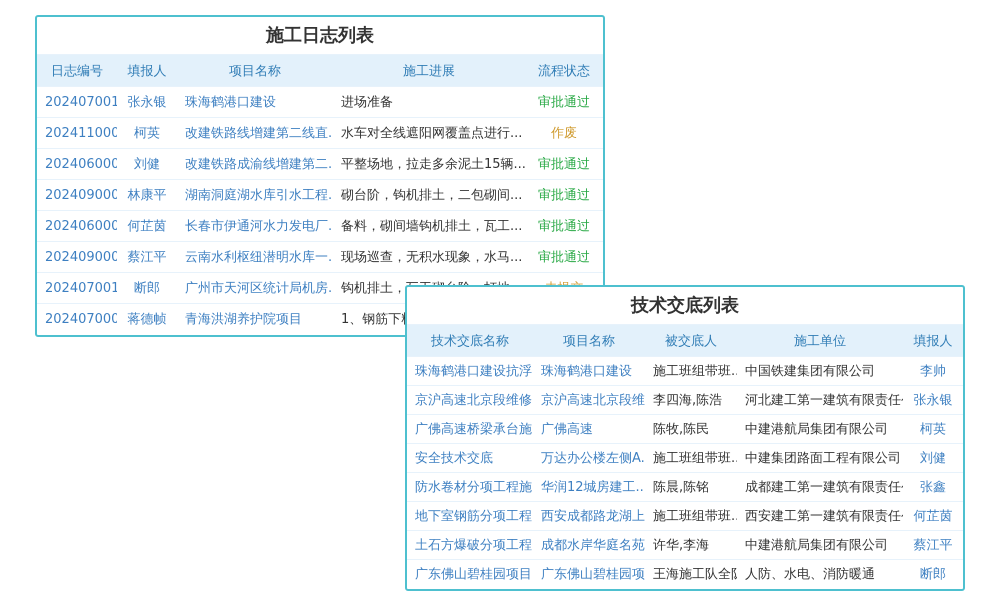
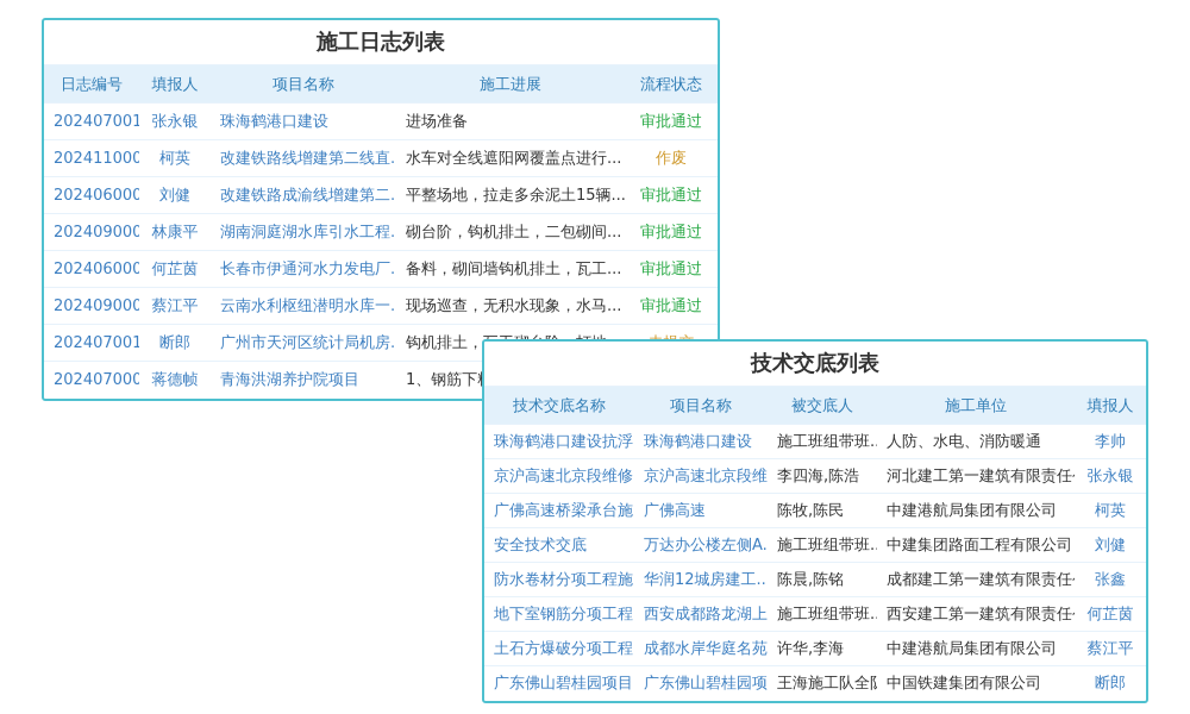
  施工日志列表
  	日志编号	填报人	项目名称	施工进展	流程状态
  202407001	张永银	珠海鹤港口建设	进场准备	审批通过
  202411000	柯英	改建铁路线增建第二线直.	水车对全线遮阳网覆盖点进行...	作废
  202406000	刘健	改建铁路成渝线增建第二.	平整场地，拉走多余泥土15辆...	审批通过
  202409000	林康平	湖南洞庭湖水库引水工程.	砌台阶，钩机排土，二包砌间...	审批通过
  202406000	何芷茵	长春市伊通河水力发电厂.	备料，砌间墙钩机排土，瓦工...	审批通过
  202409000	蔡江平	云南水利枢纽潜明水库一.	现场巡查，无积水现象，水马...	审批通过
  202407000	蒋德帧	青海洪湖养护院项目	1、钢筋下
  技术交底列表
  	技术交底名称	项目名称	被交底人	施工单位	填报人
- 珠海鹤港口建设抗浮	珠海鹤港口建设	施工班组带班.	中国铁建集团有限公司	李帅
+ 珠海鹤港口建设抗浮	珠海鹤港口建设	施工班组带班.	人防、水电、消防暖通	李帅
  京沪高速北京段维修	京沪高速北京段维	李四海,陈浩	河北建工第一建筑有限责任	张永银
  广佛高速桥梁承台施	广佛高速	陈牧,陈民	中建港航局集团有限公司	柯英
  安全技术交底	万达办公楼左侧A.	施工班组带班.	中建集团路面工程有限公司	刘健
  防水卷材分项工程施	华润12城房建工..	陈晨,陈铭	成都建工第一建筑有限责任	张鑫
  地下室钢筋分项工程	西安成都路龙湖上	施工班组带班.	西安建工第一建筑有限责任	何芷茵
  土石方爆破分项工程	成都水岸华庭名苑	许华,李海	中建港航局集团有限公司	蔡江平
- 广东佛山碧桂园项目	广东佛山碧桂园项	王海施工队全	人防、水电、消防暖通	断郎
+ 广东佛山碧桂园项目	广东佛山碧桂园项	王海施工队全	中国铁建集团有限公司	断郎
